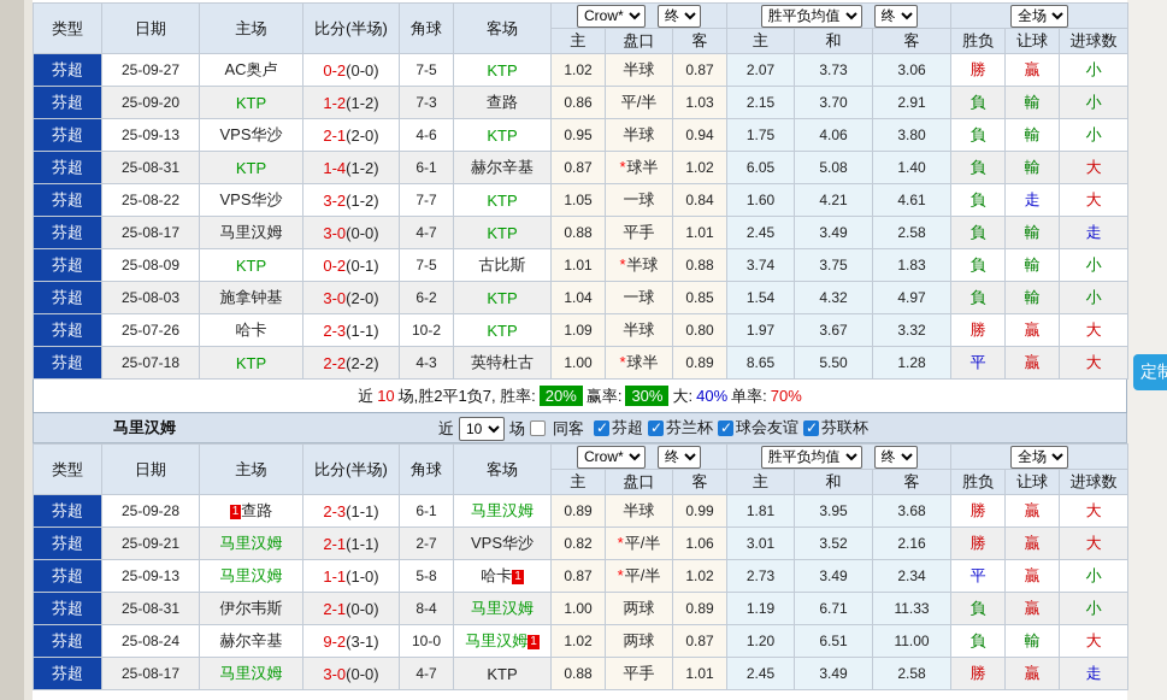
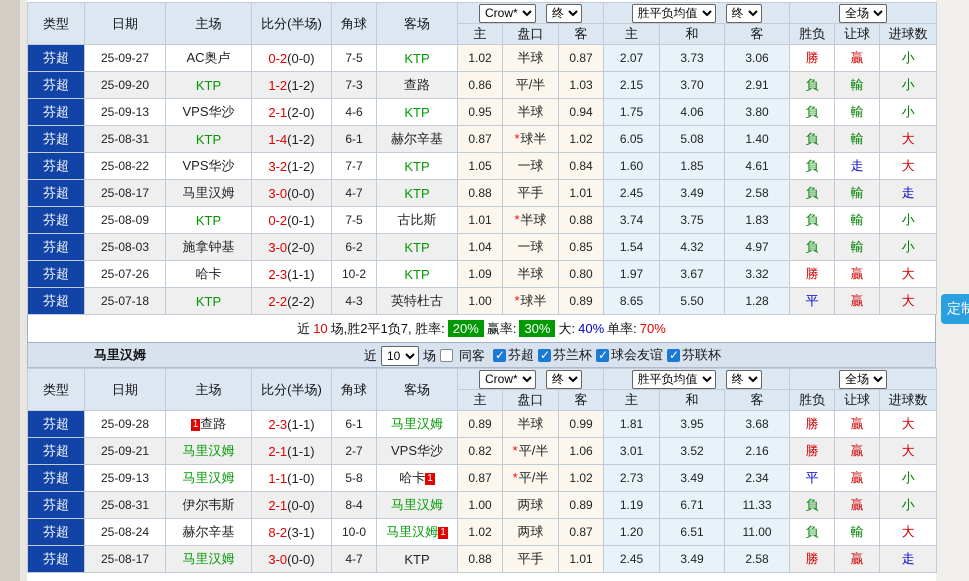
  类型	日期	主场	比分(半场)	角球	客场	Crow* 终	胜平负均值 终	全场
  主	盘口	客	主	和	客	胜负	让球	进球数
  芬超	25-09-27	AC奥卢	0-2(0-0)	7-5	KTP	1.02	半球	0.87	2.07	3.73	3.06	勝	贏	小
  芬超	25-09-20	KTP	1-2(1-2)	7-3	查路	0.86	平/半	1.03	2.15	3.70	2.91	負	輸	小
  芬超	25-09-13	VPS华沙	2-1(2-0)	4-6	KTP	0.95	半球	0.94	1.75	4.06	3.80	負	輸	小
  芬超	25-08-31	KTP	1-4(1-2)	6-1	赫尔辛基	0.87	*球半	1.02	6.05	5.08	1.40	負	輸	大
- 芬超	25-08-22	VPS华沙	3-2(1-2)	7-7	KTP	1.05	一球	0.84	1.60	4.21	4.61	負	走	大
+ 芬超	25-08-22	VPS华沙	3-2(1-2)	7-7	KTP	1.05	一球	0.84	1.60	1.85	4.61	負	走	大
  芬超	25-08-17	马里汉姆	3-0(0-0)	4-7	KTP	0.88	平手	1.01	2.45	3.49	2.58	負	輸	走
  芬超	25-08-09	KTP	0-2(0-1)	7-5	古比斯	1.01	*半球	0.88	3.74	3.75	1.83	負	輸	小
  芬超	25-08-03	施拿钟基	3-0(2-0)	6-2	KTP	1.04	一球	0.85	1.54	4.32	4.97	負	輸	小
  芬超	25-07-26	哈卡	2-3(1-1)	10-2	KTP	1.09	半球	0.80	1.97	3.67	3.32	勝	贏	大
  芬超	25-07-18	KTP	2-2(2-2)	4-3	英特杜古	1.00	*球半	0.89	8.65	5.50	1.28	平	贏	大
  近
  10
  场,胜2平1负7, 胜率:
  20%
  赢率:
  30%
  大:
  40%
  单率:
  70%
  马里汉姆
  近
  10
  场
  同客
  芬超
  芬兰杯
  球会友谊
  芬联杯
  类型	日期	主场	比分(半场)	角球	客场	Crow* 终	胜平负均值 终	全场
  主	盘口	客	主	和	客	胜负	让球	进球数
  芬超	25-09-28	1 查路	2-3(1-1)	6-1	马里汉姆	0.89	半球	0.99	1.81	3.95	3.68	勝	贏	大
  芬超	25-09-21	马里汉姆	2-1(1-1)	2-7	VPS华沙	0.82	*平/半	1.06	3.01	3.52	2.16	勝	贏	大
  芬超	25-09-13	马里汉姆	1-1(1-0)	5-8	哈卡 1	0.87	*平/半	1.02	2.73	3.49	2.34	平	贏	小
  芬超	25-08-31	伊尔韦斯	2-1(0-0)	8-4	马里汉姆	1.00	两球	0.89	1.19	6.71	11.33	負	贏	小
- 芬超	25-08-24	赫尔辛基	9-2(3-1)	10-0	马里汉姆 1	1.02	两球	0.87	1.20	6.51	11.00	負	輸	大
+ 芬超	25-08-24	赫尔辛基	8-2(3-1)	10-0	马里汉姆 1	1.02	两球	0.87	1.20	6.51	11.00	負	輸	大
  芬超	25-08-17	马里汉姆	3-0(0-0)	4-7	KTP	0.88	平手	1.01	2.45	3.49	2.58	勝	贏	走
  定制
